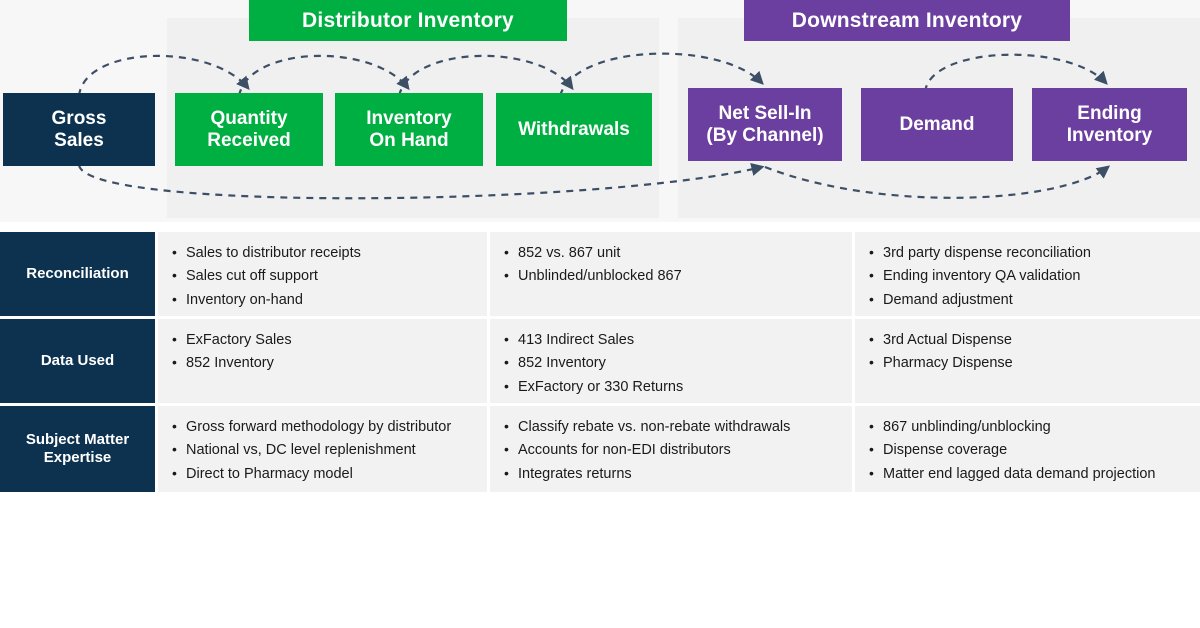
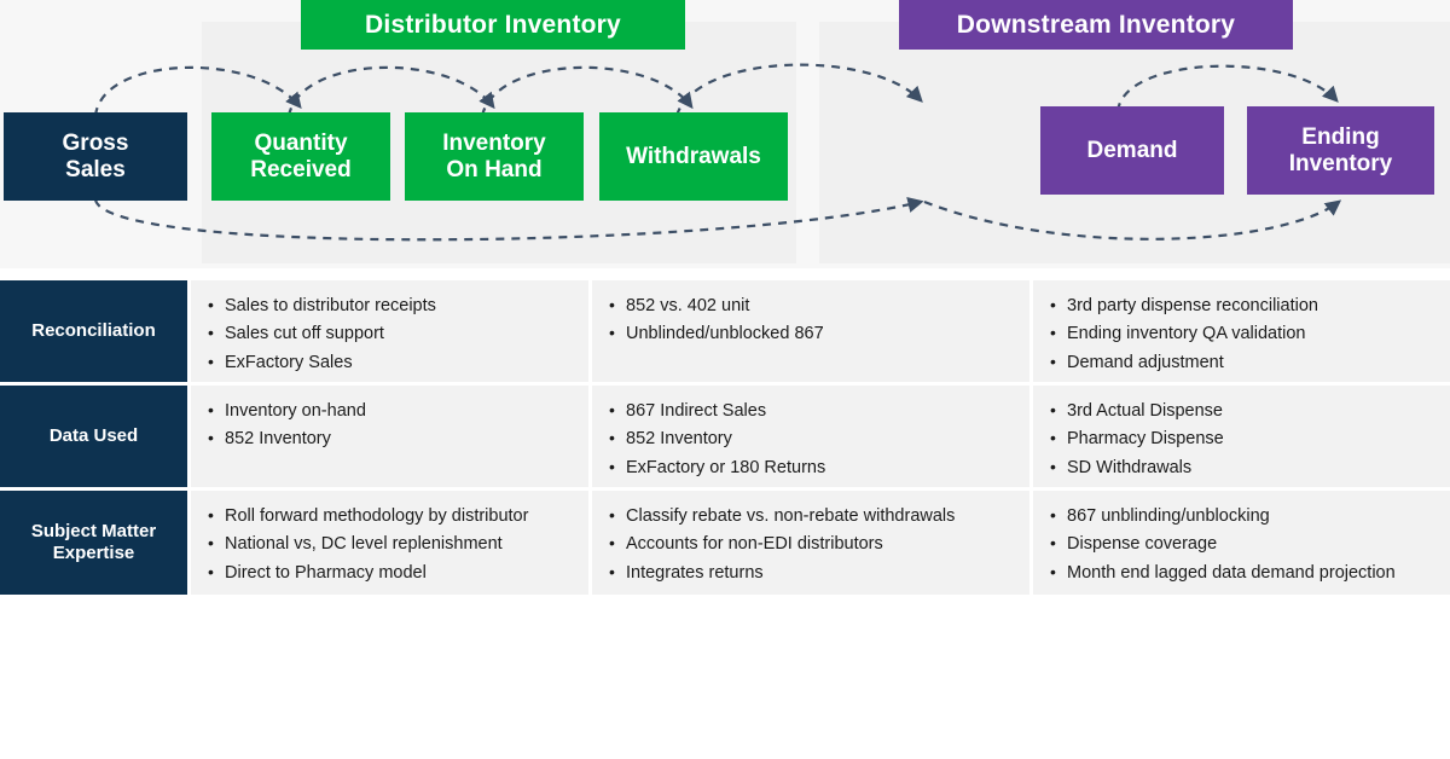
  Distributor Inventory
  Downstream Inventory
  Gross
  Sales
  Quantity
  Received
  Inventory
  On Hand
  Withdrawals
- Net Sell-In
- (By Channel)
  Demand
  Ending
  Inventory
  Reconciliation
  Sales to distributor receipts
  Sales cut off support
- Inventory on-hand
+ ExFactory Sales
- 852 vs. 867 unit
+ 852 vs. 402 unit
  Unblinded/unblocked 867
  3rd party dispense reconciliation
  Ending inventory QA validation
  Demand adjustment
  Data Used
- ExFactory Sales
+ Inventory on-hand
  852 Inventory
- 413 Indirect Sales
+ 867 Indirect Sales
  852 Inventory
- ExFactory or 330 Returns
+ ExFactory or 180 Returns
  3rd Actual Dispense
  Pharmacy Dispense
+ SD Withdrawals
  Subject Matter
  Expertise
- Gross forward methodology by distributor
+ Roll forward methodology by distributor
  National vs, DC level replenishment
  Direct to Pharmacy model
  Classify rebate vs. non-rebate withdrawals
  Accounts for non-EDI distributors
  Integrates returns
  867 unblinding/unblocking
  Dispense coverage
- Matter end lagged data demand projection
+ Month end lagged data demand projection
